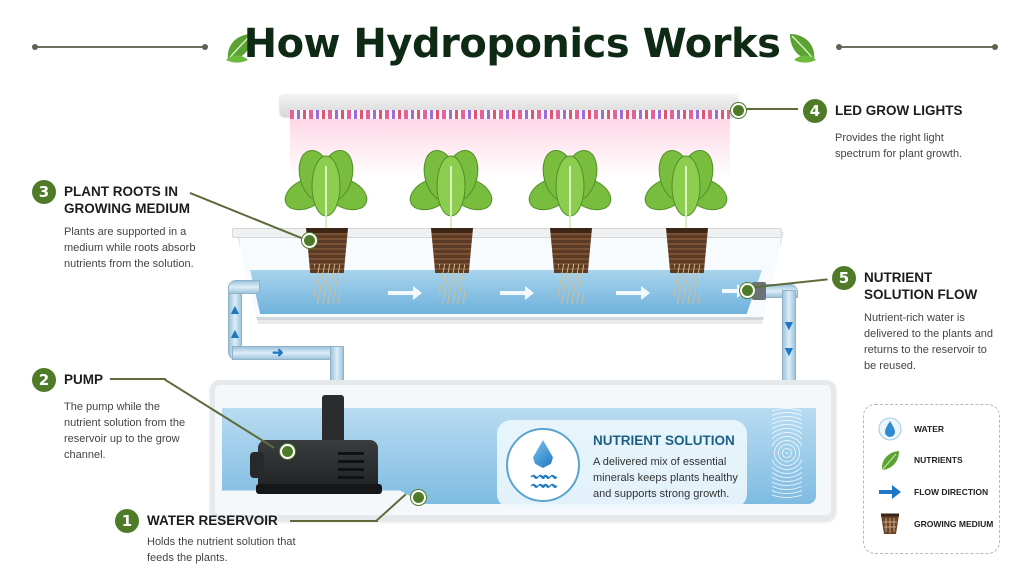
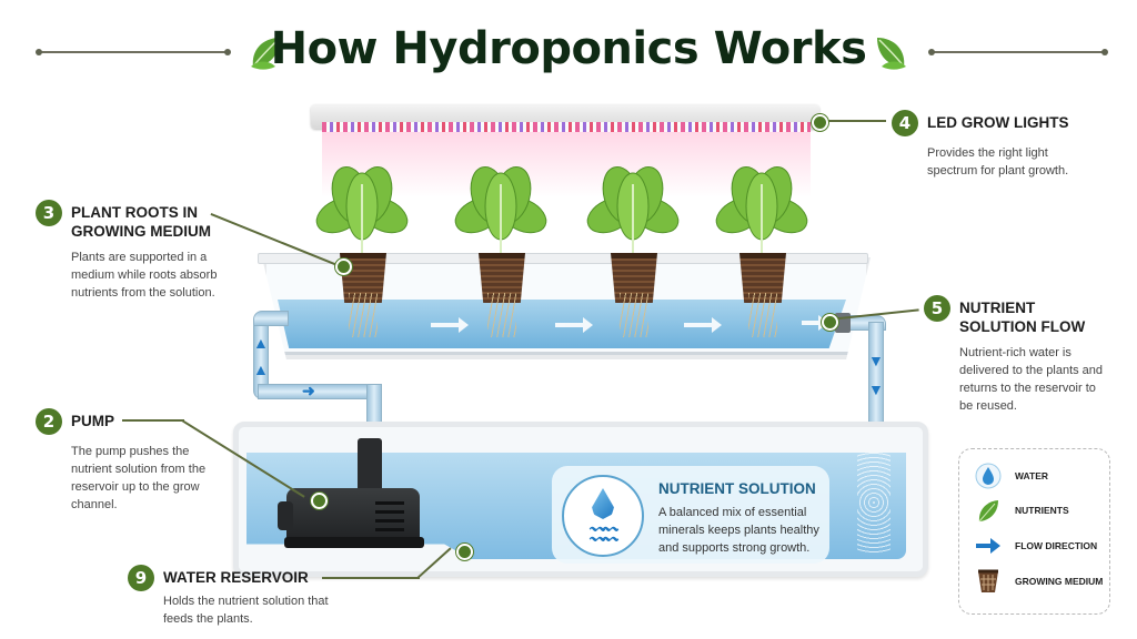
  How Hydroponics Works
  ▲
  ▲
  ➜
  ▼
  ▼
  〰〰
  〰〰
  NUTRIENT SOLUTION
- A delivered mix of essential minerals keeps plants healthy and supports strong growth.
+ A balanced mix of essential minerals keeps plants healthy and supports strong growth.
  3
  PLANT ROOTS IN GROWING MEDIUM
  Plants are supported in a medium while roots absorb nutrients from the solution.
  2
  PUMP
- The pump while the nutrient solution from the reservoir up to the grow channel.
+ The pump pushes the nutrient solution from the reservoir up to the grow channel.
- 1
+ 9
  WATER RESERVOIR
  Holds the nutrient solution that feeds the plants.
  4
  LED GROW LIGHTS
  Provides the right light spectrum for plant growth.
  5
  NUTRIENT SOLUTION FLOW
  Nutrient-rich water is delivered to the plants and returns to the reservoir to be reused.
  WATER
  NUTRIENTS
  FLOW DIRECTION
  GROWING MEDIUM
